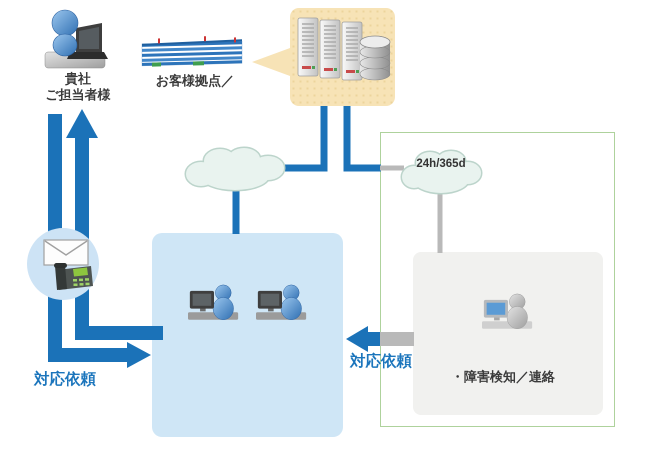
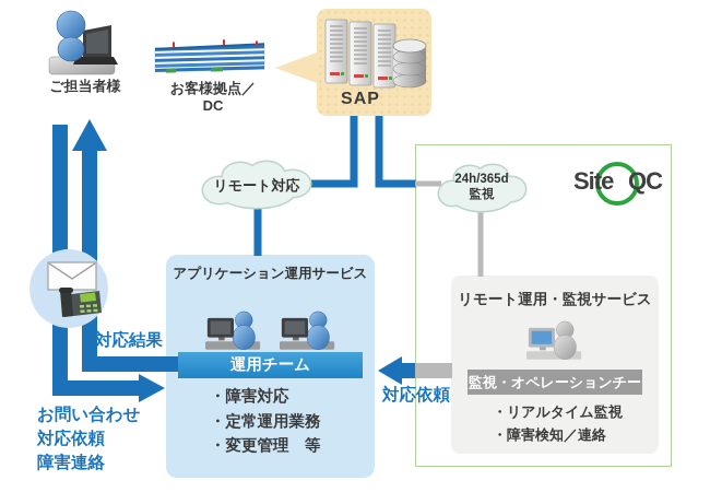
- 貴社
  ご担当者様
  お客様拠点／
+ DC
+ SAP
+ Site
+ QC
+ リモート対応
  24h/365d
+ 監視
+ アプリケーション運用サービス
+ 運用チーム
+ ・障害対応
+ ・定常運用業務
+ ・変更管理 等
+ リモート運用・監視サービス
+ 監視・オペレーションチーム
+ ・リアルタイム監視
  ・障害検知／連絡
+ 対応結果
+ お問い合わせ
  対応依頼
+ 障害連絡
  対応依頼
